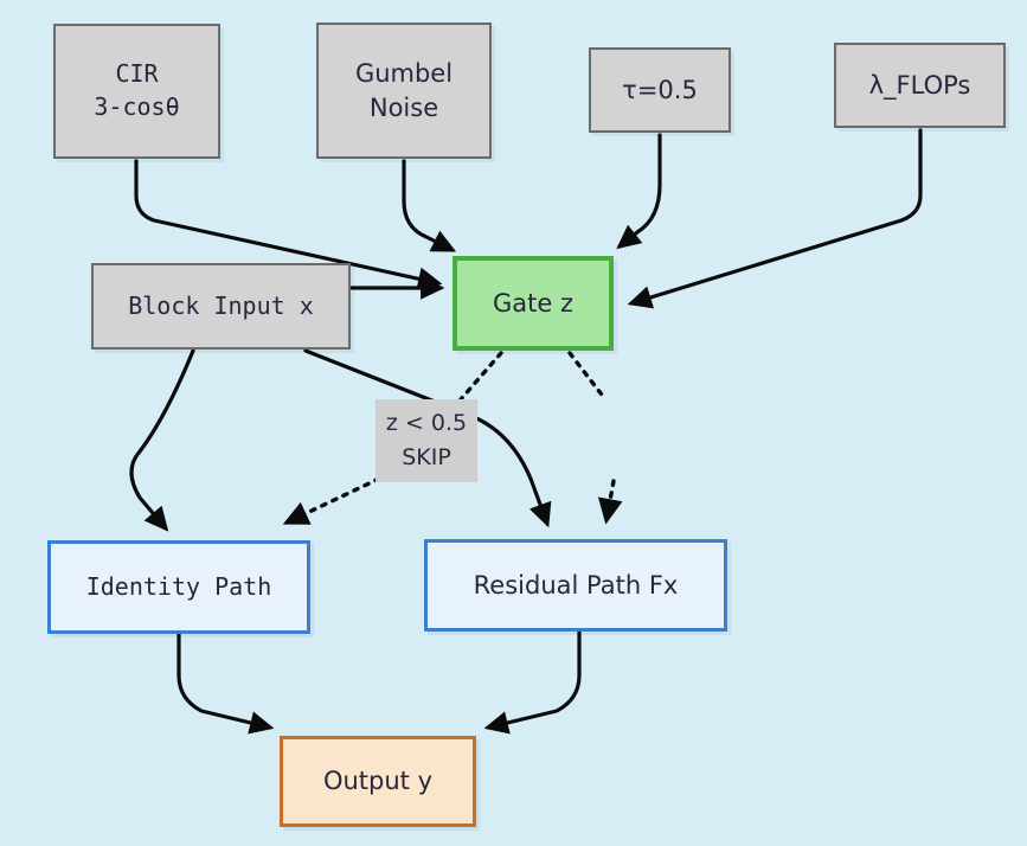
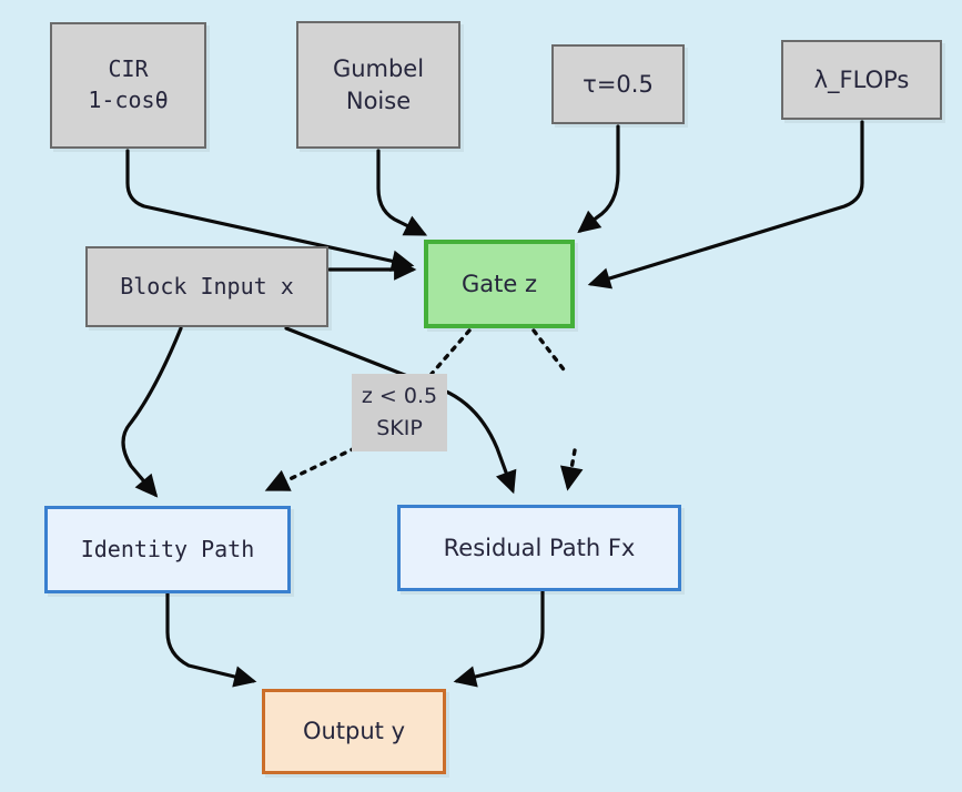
  CIR
- 3-cosθ
+ 1-cosθ
  Gumbel
  Noise
  τ=0.5
  λ_FLOPs
  Block Input x
  Gate z
  Identity Path
  Residual Path Fx
  Output y
  z < 0.5
  SKIP
